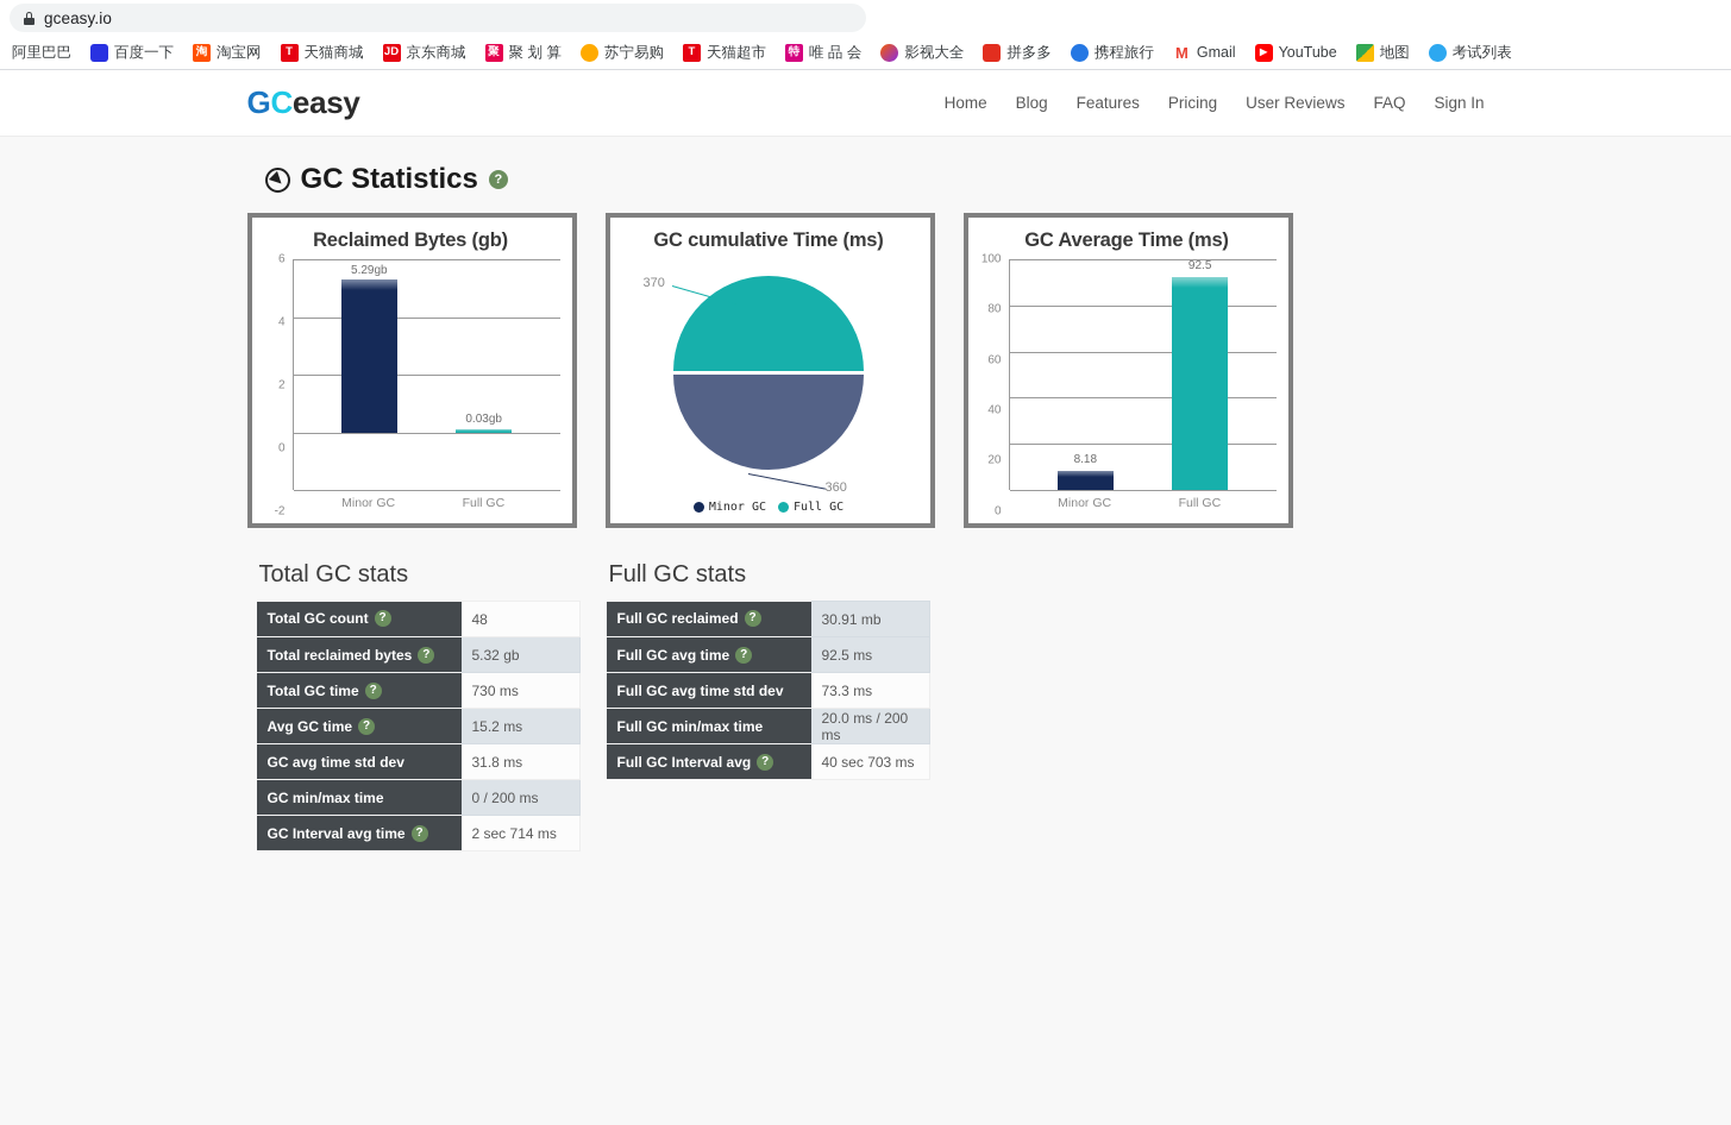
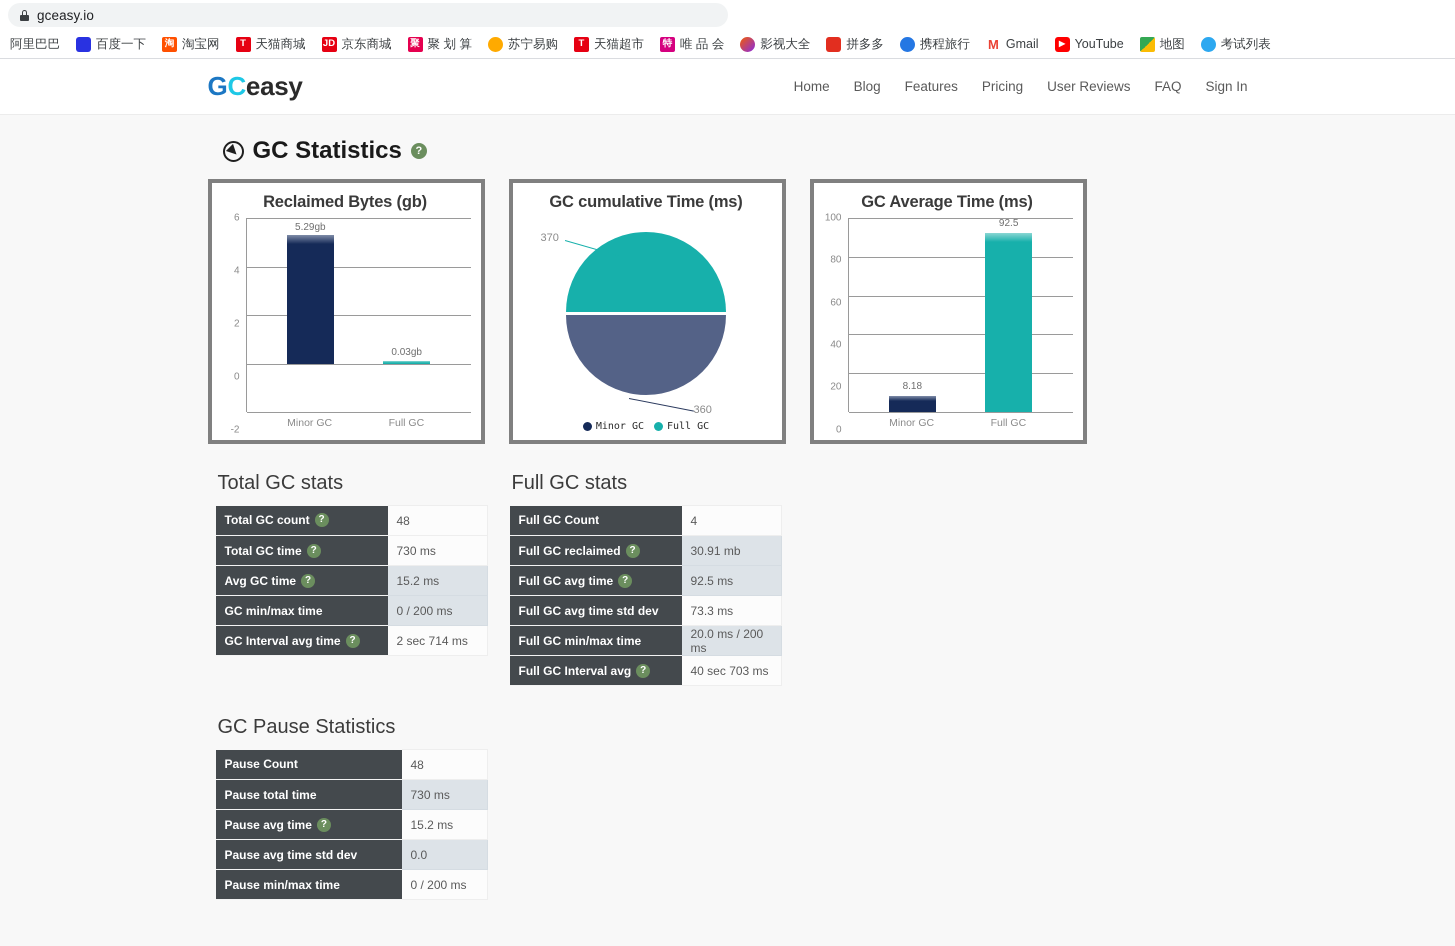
  gceasy.io
  阿里巴巴
  百度一下
  淘
  淘宝网
  T
  天猫商城
  JD
  京东商城
  聚
  聚 划 算
  苏宁易购
  T
  天猫超市
  特
  唯 品 会
  影视大全
  拼多多
  携程旅行
  M
  Gmail
  ▶
  YouTube
  地图
  考试列表
  GCeasy
  Home
  Blog
  Features
  Pricing
  User Reviews
  FAQ
  Sign In
  GC Statistics
  ?
  Reclaimed Bytes (gb)
  6
  4
  2
  0
  -2
  5.29gb
  0.03gb
  Minor GC
  Full GC
  GC cumulative Time (ms)
  370
  360
  Minor GC
  Full GC
  GC Average Time (ms)
  100
  80
  60
  40
  20
  0
  8.18
  92.5
  Minor GC
  Full GC
  Total GC stats
  Total GC count ?	48
- Total reclaimed bytes ?	5.32 gb
  Total GC time ?	730 ms
  Avg GC time ?	15.2 ms
- GC avg time std dev	31.8 ms
  GC min/max time	0 / 200 ms
  GC Interval avg time ?	2 sec 714 ms
  Full GC stats
+ Full GC Count	4
  Full GC reclaimed ?	30.91 mb
  Full GC avg time ?	92.5 ms
  Full GC avg time std dev	73.3 ms
  Full GC min/max time	20.0 ms / 200 ms
  Full GC Interval avg ?	40 sec 703 ms
+ GC Pause Statistics
+ Pause Count	48
+ Pause total time	730 ms
+ Pause avg time ?	15.2 ms
+ Pause avg time std dev	0.0
+ Pause min/max time	0 / 200 ms
